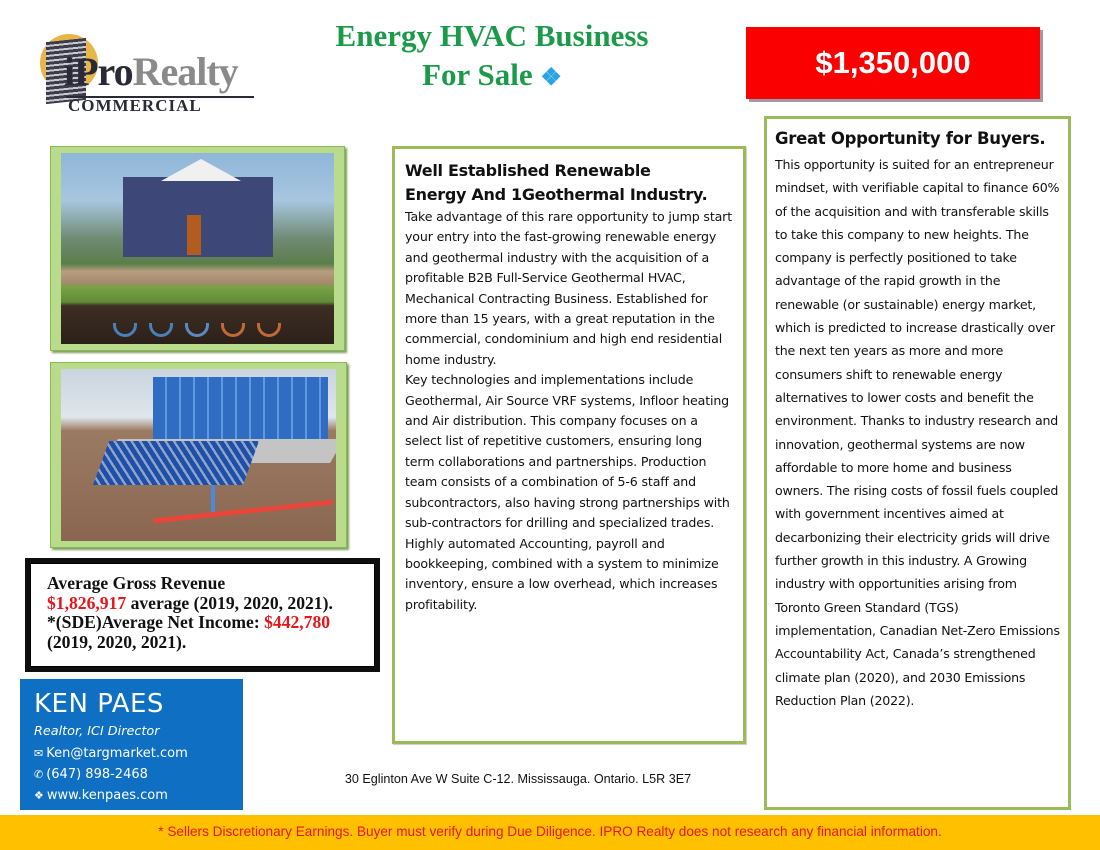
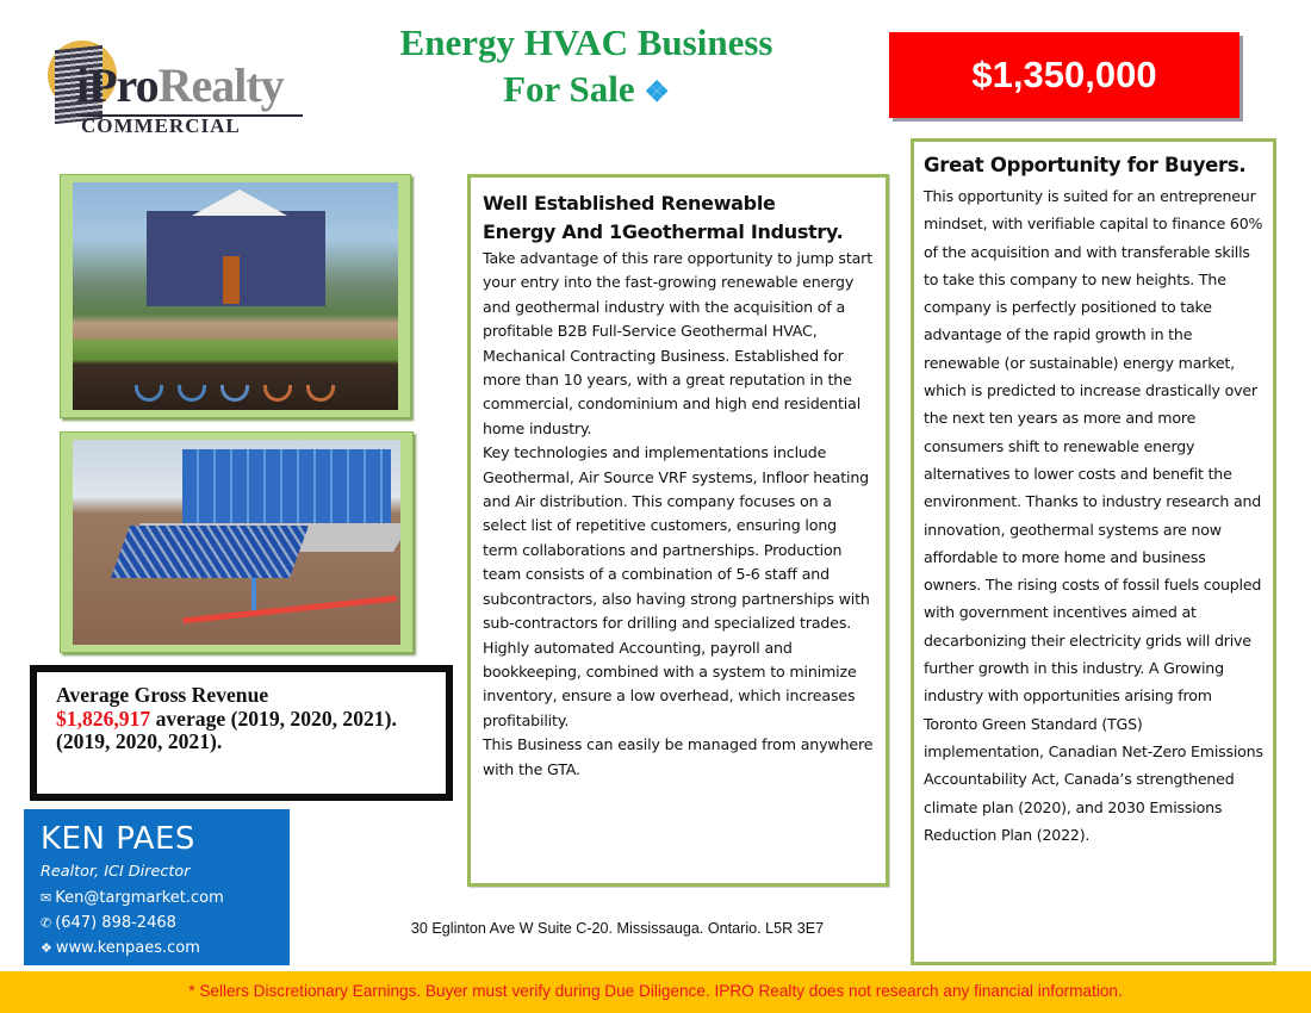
  iProRealty
  COMMERCIAL
  Energy HVAC Business
  For Sale ❖
  $1,350,000
  Well Established Renewable
  Energy And 1Geothermal Industry.
- Take advantage of this rare opportunity to jump start your entry into the fast-growing renewable energy and geothermal industry with the acquisition of a profitable B2B Full-Service Geothermal HVAC, Mechanical Contracting Business. Established for more than 15 years, with a great reputation in the commercial, condominium and high end residential home industry.
+ Take advantage of this rare opportunity to jump start your entry into the fast-growing renewable energy and geothermal industry with the acquisition of a profitable B2B Full-Service Geothermal HVAC, Mechanical Contracting Business. Established for more than 10 years, with a great reputation in the commercial, condominium and high end residential home industry.
  Key technologies and implementations include Geothermal, Air Source VRF systems, Infloor heating and Air distribution. This company focuses on a select list of repetitive customers, ensuring long term collaborations and partnerships. Production team consists of a combination of 5-6 staff and subcontractors, also having strong partnerships with sub-contractors for drilling and specialized trades. Highly automated Accounting, payroll and bookkeeping, combined with a system to minimize inventory, ensure a low overhead, which increases profitability.
+ This Business can easily be managed from anywhere with the GTA.
  Great Opportunity for Buyers.
  This opportunity is suited for an entrepreneur mindset, with verifiable capital to finance 60% of the acquisition and with transferable skills to take this company to new heights. The company is perfectly positioned to take advantage of the rapid growth in the renewable (or sustainable) energy market, which is predicted to increase drastically over the next ten years as more and more consumers shift to renewable energy alternatives to lower costs and benefit the environment. Thanks to industry research and innovation, geothermal systems are now affordable to more home and business owners. The rising costs of fossil fuels coupled with government incentives aimed at decarbonizing their electricity grids will drive further growth in this industry. A Growing industry with opportunities arising from Toronto Green Standard (TGS) implementation, Canadian Net-Zero Emissions Accountability Act, Canada’s strengthened climate plan (2020), and 2030 Emissions Reduction Plan (2022).
  Average Gross Revenue
  $1,826,917 average (2019, 2020, 2021).
- *(SDE)Average Net Income: $442,780
  (2019, 2020, 2021).
  KEN PAES
  Realtor, ICI Director
  ✉ Ken@targmarket.com
  ✆ (647) 898-2468
  ❖ www.kenpaes.com
- 30 Eglinton Ave W Suite C-12. Mississauga. Ontario. L5R 3E7
+ 30 Eglinton Ave W Suite C-20. Mississauga. Ontario. L5R 3E7
  * Sellers Discretionary Earnings. Buyer must verify during Due Diligence. IPRO Realty does not research any financial information.
